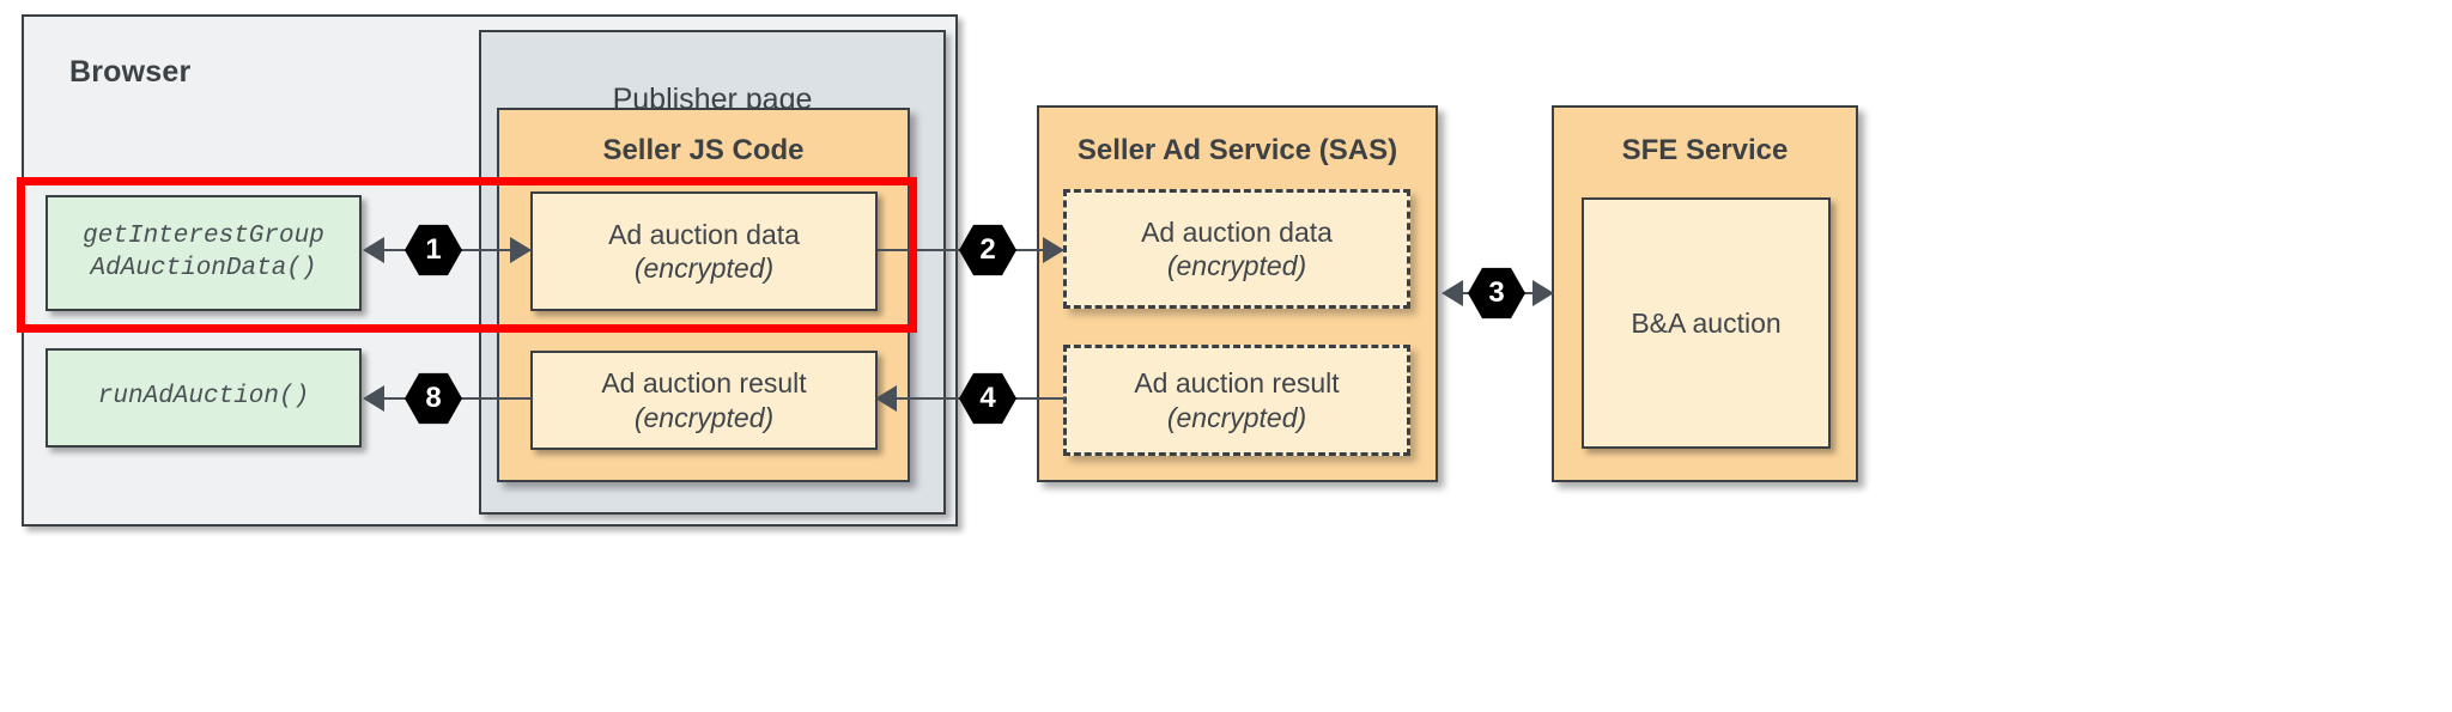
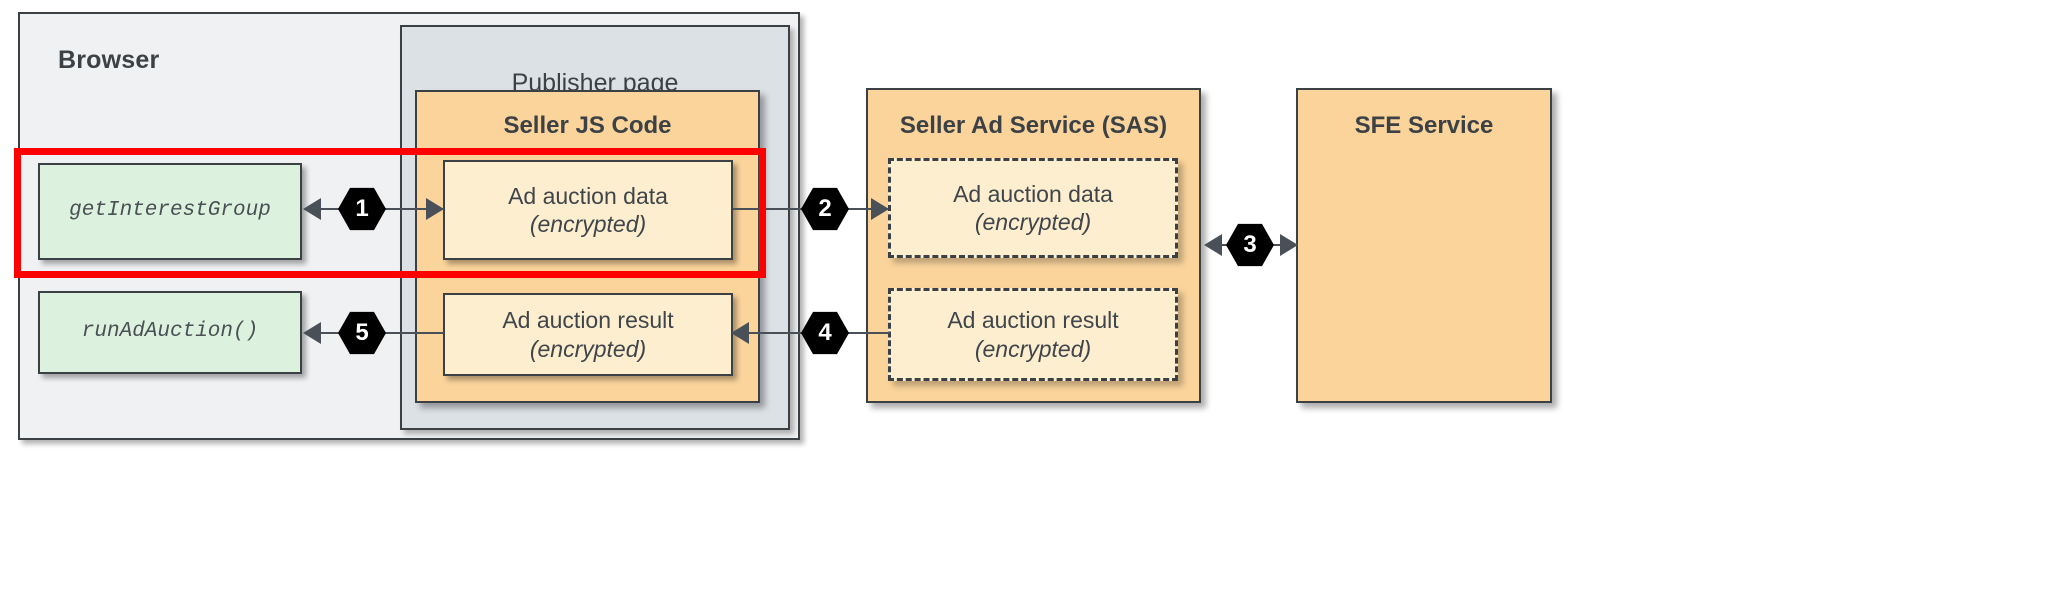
  Browser
  Publisher page
  Seller JS Code
  Seller Ad Service (SAS)
  SFE Service
  getInterestGroup
- AdAuctionData()
  runAdAuction()
  Ad auction data
  (encrypted)
  Ad auction result
  (encrypted)
  Ad auction data
  (encrypted)
  Ad auction result
  (encrypted)
- B&A auction
  1
  2
  3
  4
- 8
+ 5
